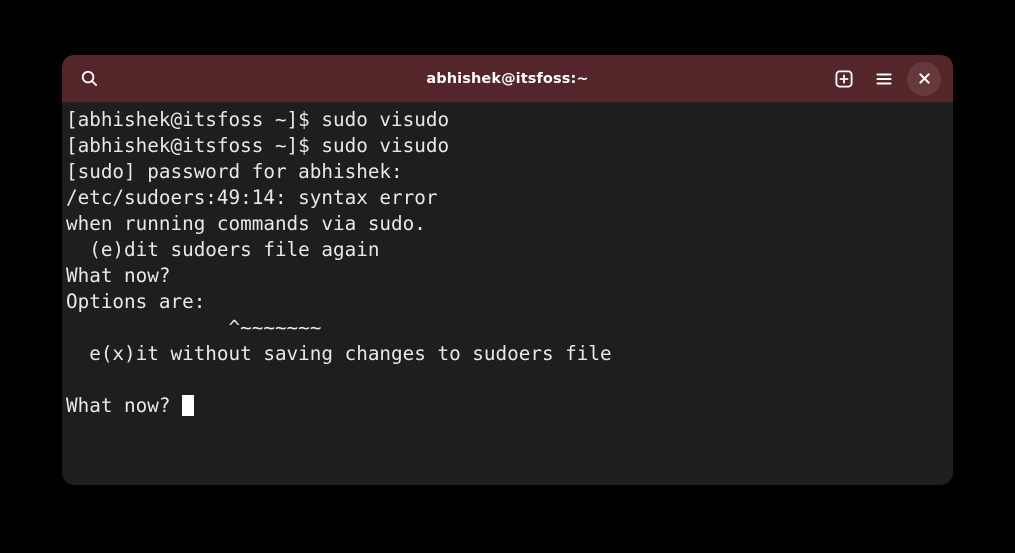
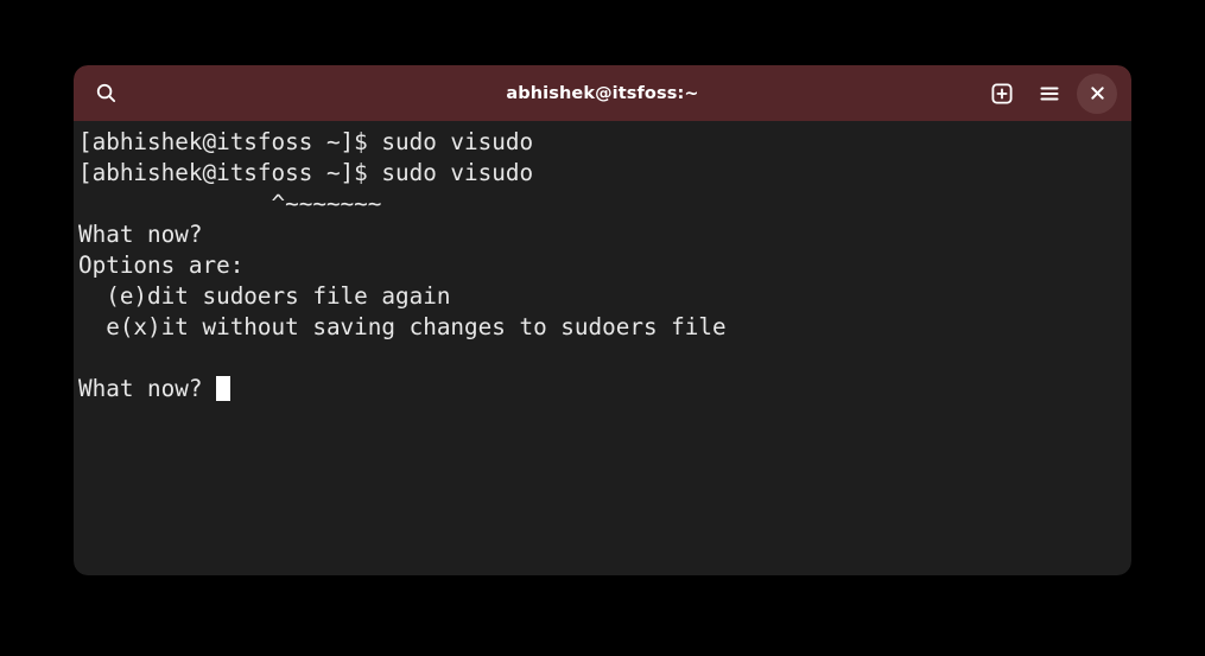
  abhishek@itsfoss:~
  [abhishek@itsfoss ~]$ sudo visudo
  [abhishek@itsfoss ~]$ sudo visudo
- [sudo] password for abhishek:
- /etc/sudoers:49:14: syntax error
- when running commands via sudo.
- (e)dit sudoers file again
+ ^~~~~~~~
  What now?
  Options are:
- ^~~~~~~~
+ (e)dit sudoers file again
  e(x)it without saving changes to sudoers file
  What now?
